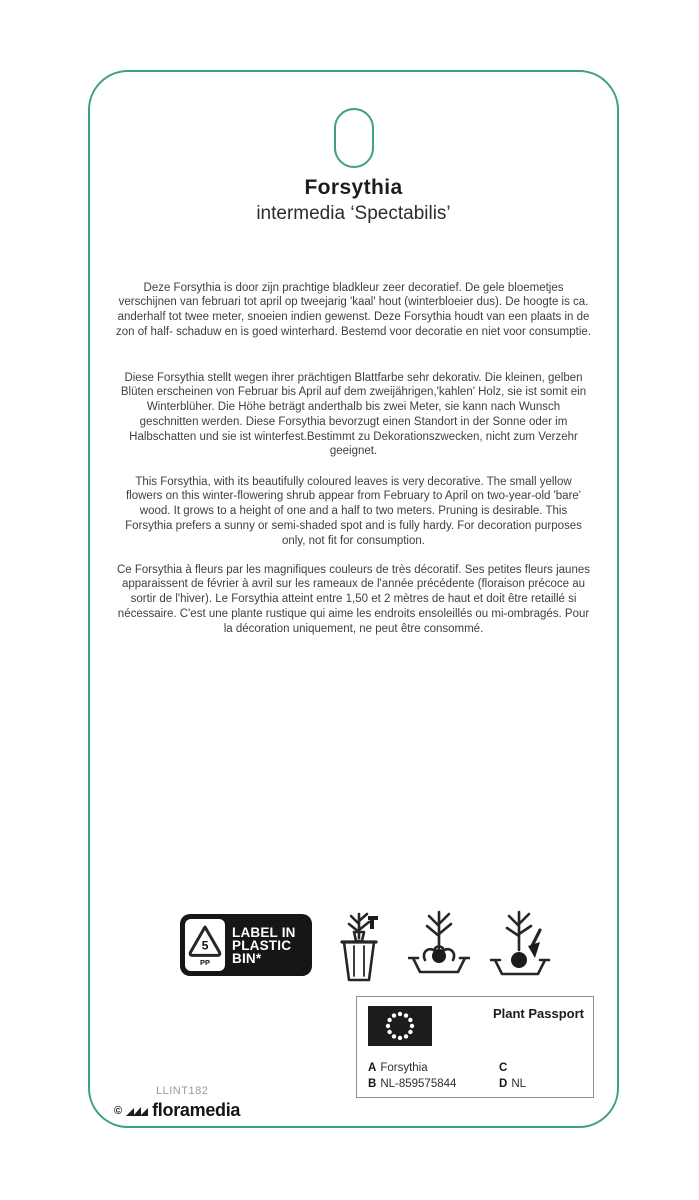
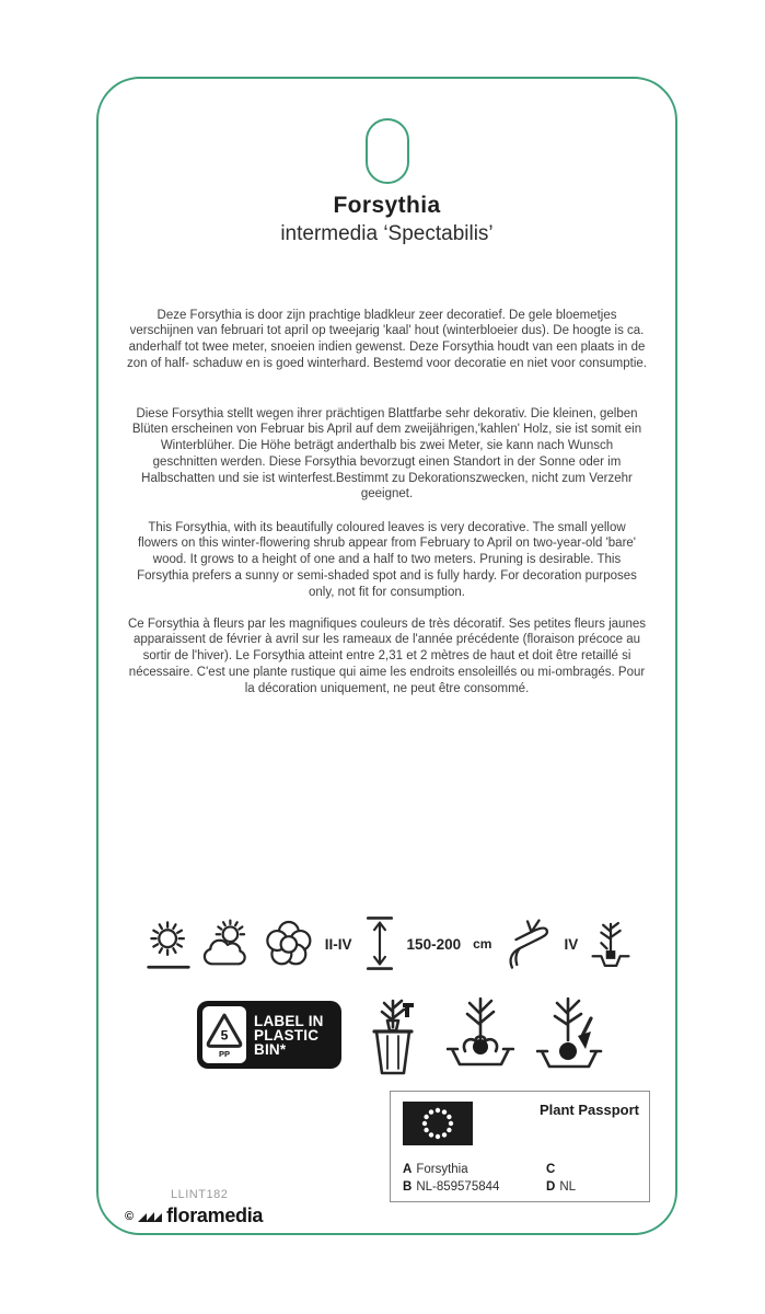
  Forsythia
  intermedia ‘Spectabilis’
  Deze Forsythia is door zijn prachtige bladkleur zeer decoratief. De gele bloemetjes verschijnen van februari tot april op tweejarig 'kaal' hout (winterbloeier dus). De hoogte is ca. anderhalf tot twee meter, snoeien indien gewenst. Deze Forsythia houdt van een plaats in de zon of half- schaduw en is goed winterhard. Bestemd voor decoratie en niet voor consumptie.
  Diese Forsythia stellt wegen ihrer prächtigen Blattfarbe sehr dekorativ. Die kleinen, gelben Blüten erscheinen von Februar bis April auf dem zweijährigen,'kahlen' Holz, sie ist somit ein Winterblüher. Die Höhe beträgt anderthalb bis zwei Meter, sie kann nach Wunsch geschnitten werden. Diese Forsythia bevorzugt einen Standort in der Sonne oder im Halbschatten und sie ist winterfest.Bestimmt zu Dekorationszwecken, nicht zum Verzehr geeignet.
  This Forsythia, with its beautifully coloured leaves is very decorative. The small yellow flowers on this winter-flowering shrub appear from February to April on two-year-old 'bare' wood. It grows to a height of one and a half to two meters. Pruning is desirable. This Forsythia prefers a sunny or semi-shaded spot and is fully hardy. For decoration purposes only, not fit for consumption.
- Ce Forsythia à fleurs par les magnifiques couleurs de très décoratif. Ses petites fleurs jaunes apparaissent de février à avril sur les rameaux de l'année précédente (floraison précoce au sortir de l'hiver). Le Forsythia atteint entre 1,50 et 2 mètres de haut et doit être retaillé si nécessaire. C'est une plante rustique qui aime les endroits ensoleillés ou mi-ombragés. Pour la décoration uniquement, ne peut être consommé.
+ Ce Forsythia à fleurs par les magnifiques couleurs de très décoratif. Ses petites fleurs jaunes apparaissent de février à avril sur les rameaux de l'année précédente (floraison précoce au sortir de l'hiver). Le Forsythia atteint entre 2,31 et 2 mètres de haut et doit être retaillé si nécessaire. C'est une plante rustique qui aime les endroits ensoleillés ou mi-ombragés. Pour la décoration uniquement, ne peut être consommé.
+ II-IV
+ 150-200
+ cm
+ IV
  5
  PP
  LABEL IN
  PLASTIC
  BIN*
  Plant Passport
  A Forsythia
  C
  B NL-859575844
  D NL
  LLINT182
  ©
  floramedia
